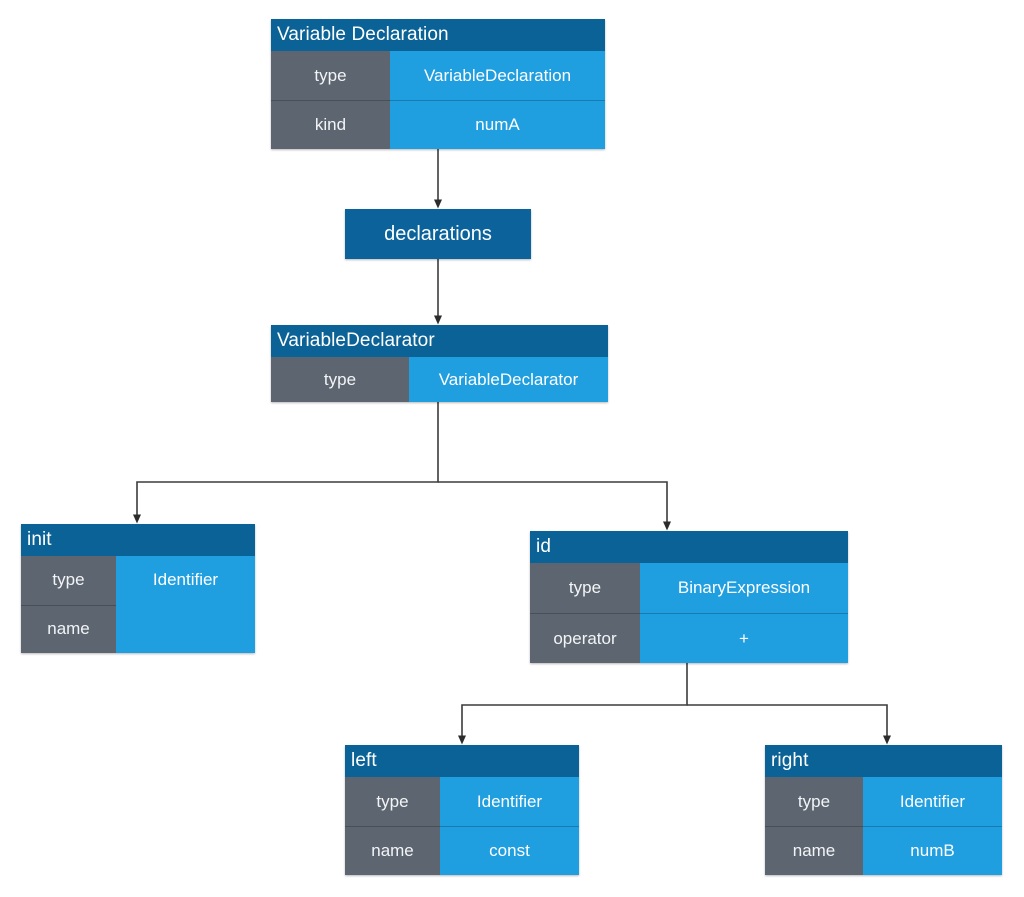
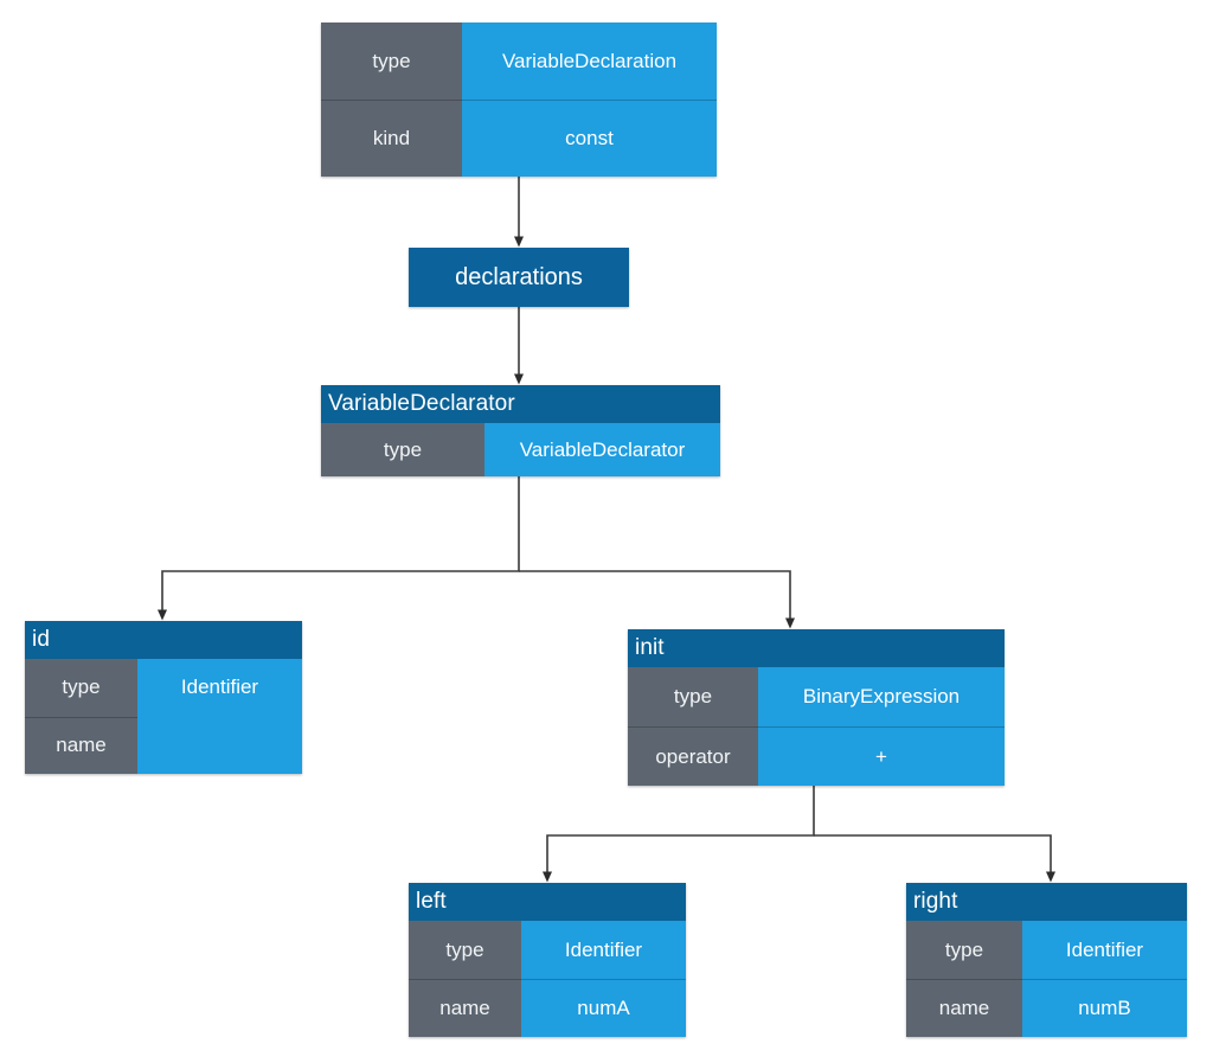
- Variable Declaration
  type
  VariableDeclaration
  kind
- numA
+ const
  declarations
  VariableDeclarator
  type
  VariableDeclarator
- init
+ id
  type
  Identifier
  name
- id
+ init
  type
  BinaryExpression
  operator
  +
  left
  type
  Identifier
  name
- const
+ numA
  right
  type
  Identifier
  name
  numB
